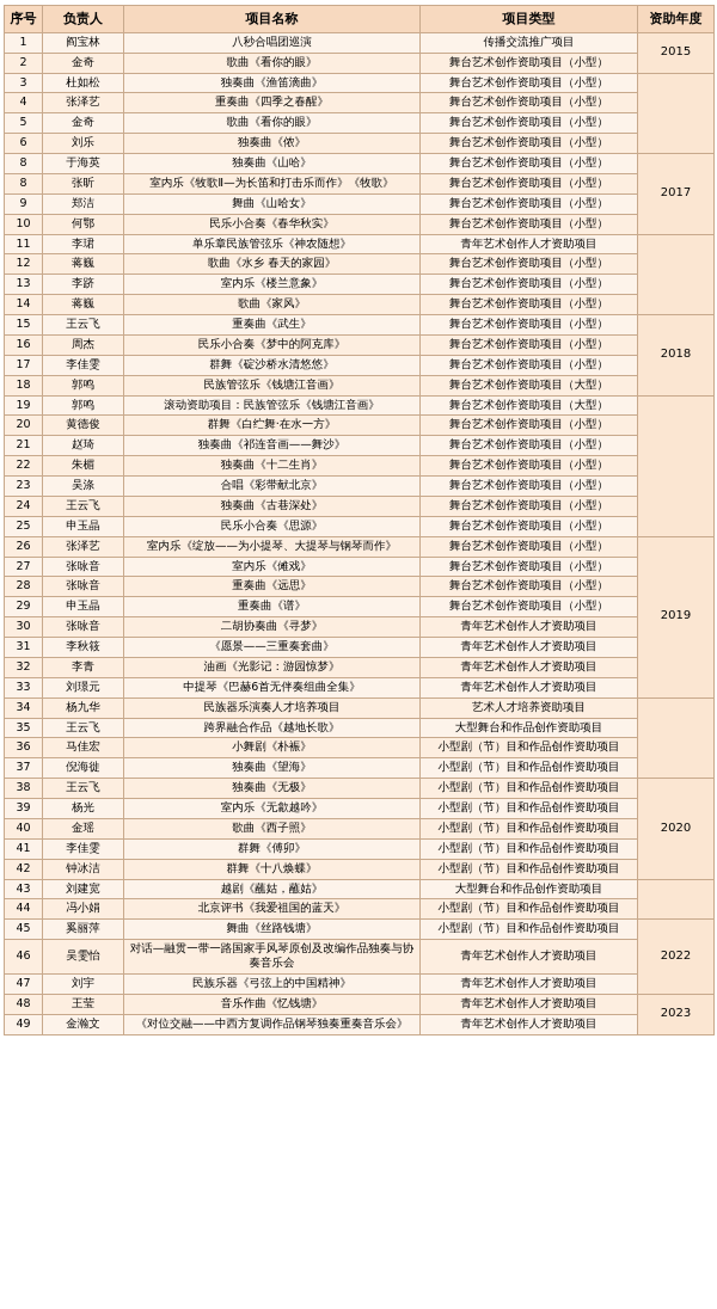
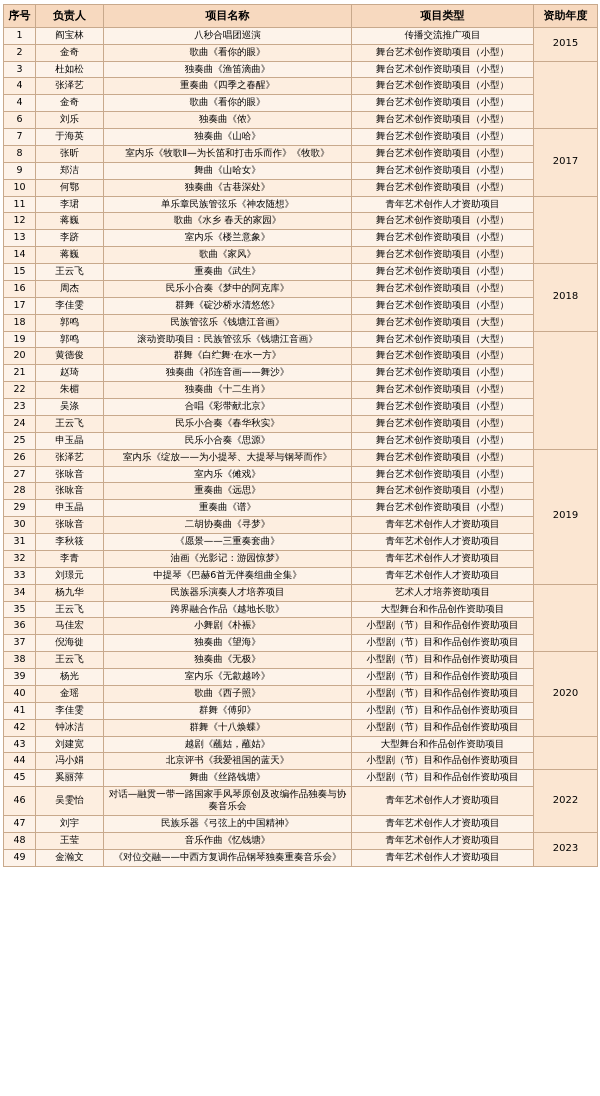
  序号	负责人	项目名称	项目类型	资助年度
  1	阎宝林	八秒合唱团巡演	传播交流推广项目	2015
  2	金奇	歌曲《看你的眼》	舞台艺术创作资助项目（小型）
  3	杜如松	独奏曲《渔笛滴曲》	舞台艺术创作资助项目（小型）
  4	张泽艺	重奏曲《四季之春醒》	舞台艺术创作资助项目（小型）
- 5	金奇	歌曲《看你的眼》	舞台艺术创作资助项目（小型）
+ 4	金奇	歌曲《看你的眼》	舞台艺术创作资助项目（小型）
  6	刘乐	独奏曲《侬》	舞台艺术创作资助项目（小型）
- 8	于海英	独奏曲《山哈》	舞台艺术创作资助项目（小型）	2017
+ 7	于海英	独奏曲《山哈》	舞台艺术创作资助项目（小型）	2017
  8	张昕	室内乐《牧歌Ⅱ—为长笛和打击乐而作》《牧歌》	舞台艺术创作资助项目（小型）
  9	郑洁	舞曲《山哈女》	舞台艺术创作资助项目（小型）
- 10	何鄂	民乐小合奏《春华秋实》	舞台艺术创作资助项目（小型）
+ 10	何鄂	独奏曲《古巷深处》	舞台艺术创作资助项目（小型）
  11	李珺	单乐章民族管弦乐《神农随想》	青年艺术创作人才资助项目
  12	蒋巍	歌曲《水乡 春天的家园》	舞台艺术创作资助项目（小型）
  13	李跻	室内乐《楼兰意象》	舞台艺术创作资助项目（小型）
  14	蒋巍	歌曲《家风》	舞台艺术创作资助项目（小型）
  15	王云飞	重奏曲《武生》	舞台艺术创作资助项目（小型）	2018
  16	周杰	民乐小合奏《梦中的阿克库》	舞台艺术创作资助项目（小型）
  17	李佳雯	群舞《碇沙桥水清悠悠》	舞台艺术创作资助项目（小型）
  18	郭鸣	民族管弦乐《钱塘江音画》	舞台艺术创作资助项目（大型）
  19	郭鸣	滚动资助项目：民族管弦乐《钱塘江音画》	舞台艺术创作资助项目（大型）
  20	黄德俊	群舞《白纻舞·在水一方》	舞台艺术创作资助项目（小型）
  21	赵琦	独奏曲《祁连音画——舞沙》	舞台艺术创作资助项目（小型）
  22	朱楣	独奏曲《十二生肖》	舞台艺术创作资助项目（小型）
  23	吴涤	合唱《彩带献北京》	舞台艺术创作资助项目（小型）
- 24	王云飞	独奏曲《古巷深处》	舞台艺术创作资助项目（小型）
+ 24	王云飞	民乐小合奏《春华秋实》	舞台艺术创作资助项目（小型）
  25	申玉晶	民乐小合奏《思源》	舞台艺术创作资助项目（小型）
  26	张泽艺	室内乐《绽放——为小提琴、大提琴与钢琴而作》	舞台艺术创作资助项目（小型）	2019
  27	张咏音	室内乐《傩戏》	舞台艺术创作资助项目（小型）
  28	张咏音	重奏曲《远思》	舞台艺术创作资助项目（小型）
  29	申玉晶	重奏曲《谱》	舞台艺术创作资助项目（小型）
  30	张咏音	二胡协奏曲《寻梦》	青年艺术创作人才资助项目
  31	李秋筱	《愿景——三重奏套曲》	青年艺术创作人才资助项目
  32	李青	油画《光影记：游园惊梦》	青年艺术创作人才资助项目
  33	刘璟元	中提琴《巴赫6首无伴奏组曲全集》	青年艺术创作人才资助项目
  34	杨九华	民族器乐演奏人才培养项目	艺术人才培养资助项目
  35	王云飞	跨界融合作品《越地长歌》	大型舞台和作品创作资助项目
  36	马佳宏	小舞剧《朴裖》	小型剧（节）目和作品创作资助项目
  37	倪海徙	独奏曲《望海》	小型剧（节）目和作品创作资助项目
  38	王云飞	独奏曲《无极》	小型剧（节）目和作品创作资助项目	2020
  39	杨光	室内乐《无歙越吟》	小型剧（节）目和作品创作资助项目
  40	金瑶	歌曲《西子照》	小型剧（节）目和作品创作资助项目
  41	李佳雯	群舞《傅卯》	小型剧（节）目和作品创作资助项目
  42	钟冰洁	群舞《十八焕蝶》	小型剧（节）目和作品创作资助项目
  43	刘建宽	越剧《蘸姑，蘸姑》	大型舞台和作品创作资助项目
  44	冯小娟	北京评书《我爱祖国的蓝天》	小型剧（节）目和作品创作资助项目
  45	奚丽萍	舞曲《丝路钱塘》	小型剧（节）目和作品创作资助项目	2022
  46	吴雯怡	对话—融贯一带一路国家手风琴原创及改编作品独奏与协奏音乐会	青年艺术创作人才资助项目
  47	刘宇	民族乐器《弓弦上的中国精神》	青年艺术创作人才资助项目
  48	王莹	音乐作曲《忆钱塘》	青年艺术创作人才资助项目	2023
  49	金瀚文	《对位交融——中西方复调作品钢琴独奏重奏音乐会》	青年艺术创作人才资助项目
